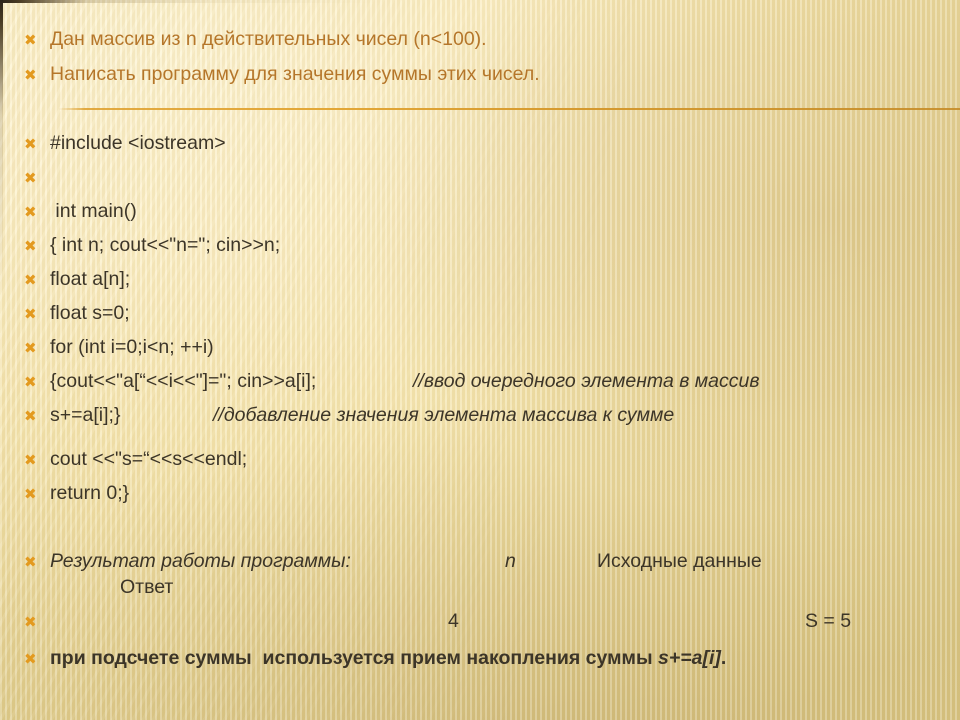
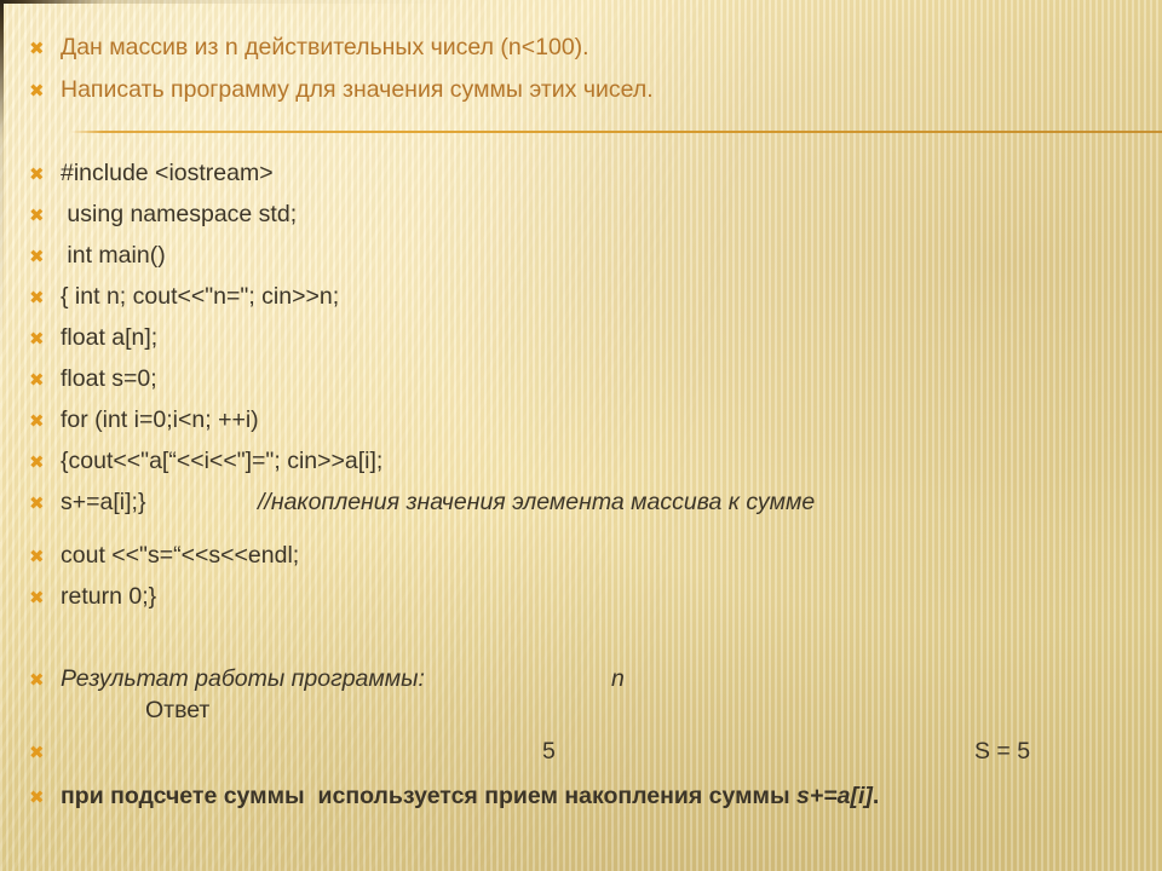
  ✖
  Дан массив из n действительных чисел (n<100).
  ✖
  Написать программу для значения суммы этих чисел.
  ✖
  #include <iostream>
  ✖
+ using namespace std;
  ✖
  int main()
  ✖
  { int n; cout<<"n="; cin>>n;
  ✖
  float a[n];
  ✖
  float s=0;
  ✖
  for (int i=0;i<n; ++i)
  ✖
  {cout<<"a[“<<i<<"]="; cin>>a[i];
- //ввод очередного элемента в массив
  ✖
  s+=a[i];}
- //добавление значения элемента массива к сумме
+ //накопления значения элемента массива к сумме
  ✖
  cout <<"s=“<<s<<endl;
  ✖
  return 0;}
  ✖
  Результат работы программы:
  n
- Исходные данные
  Ответ
  ✖
- 4
+ 5
  S = 5
  ✖
  при подсчете суммы используется прием накопления суммы s+=a[i].
